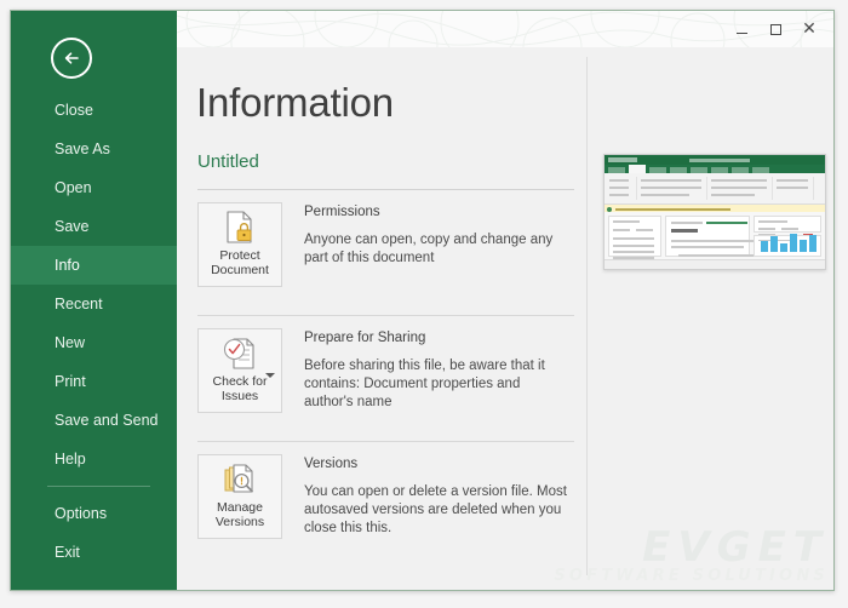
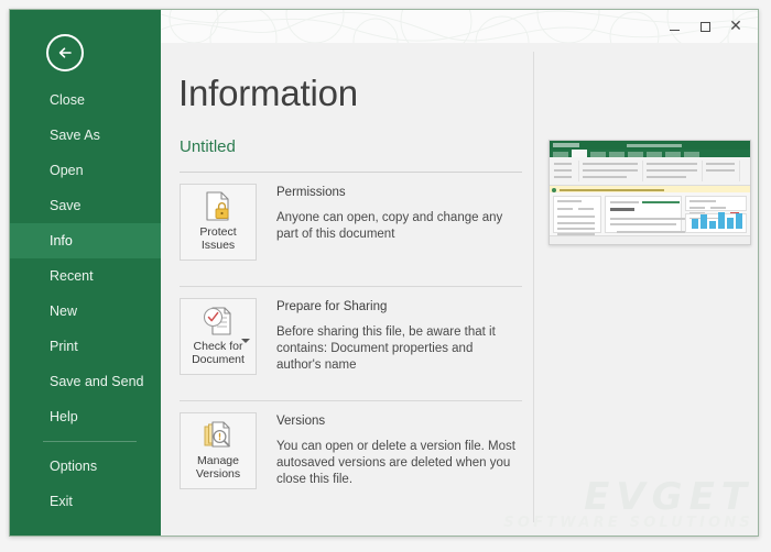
  ✕
  Close
  Save As
  Open
  Save
  Info
  Recent
  New
  Print
  Save and Send
  Help
  Options
  Exit
  Information
  Untitled
  Protect
- Document
+ Issues
  Permissions
  Anyone can open, copy and change any part of this document
  Check for
- Issues
+ Document
  Prepare for Sharing
  Before sharing this file, be aware that it contains: Document properties and author's name
  Manage
  Versions
  Versions
- You can open or delete a version file. Most autosaved versions are deleted when you close this this.
+ You can open or delete a version file. Most autosaved versions are deleted when you close this file.
